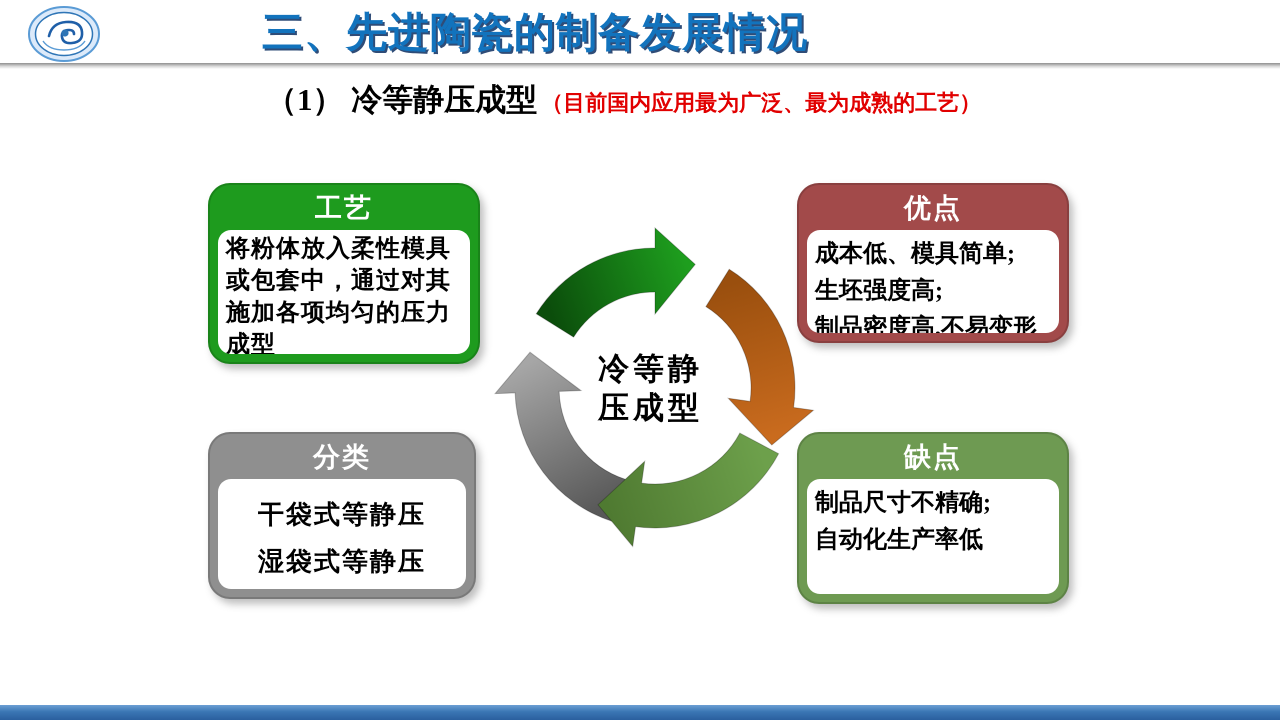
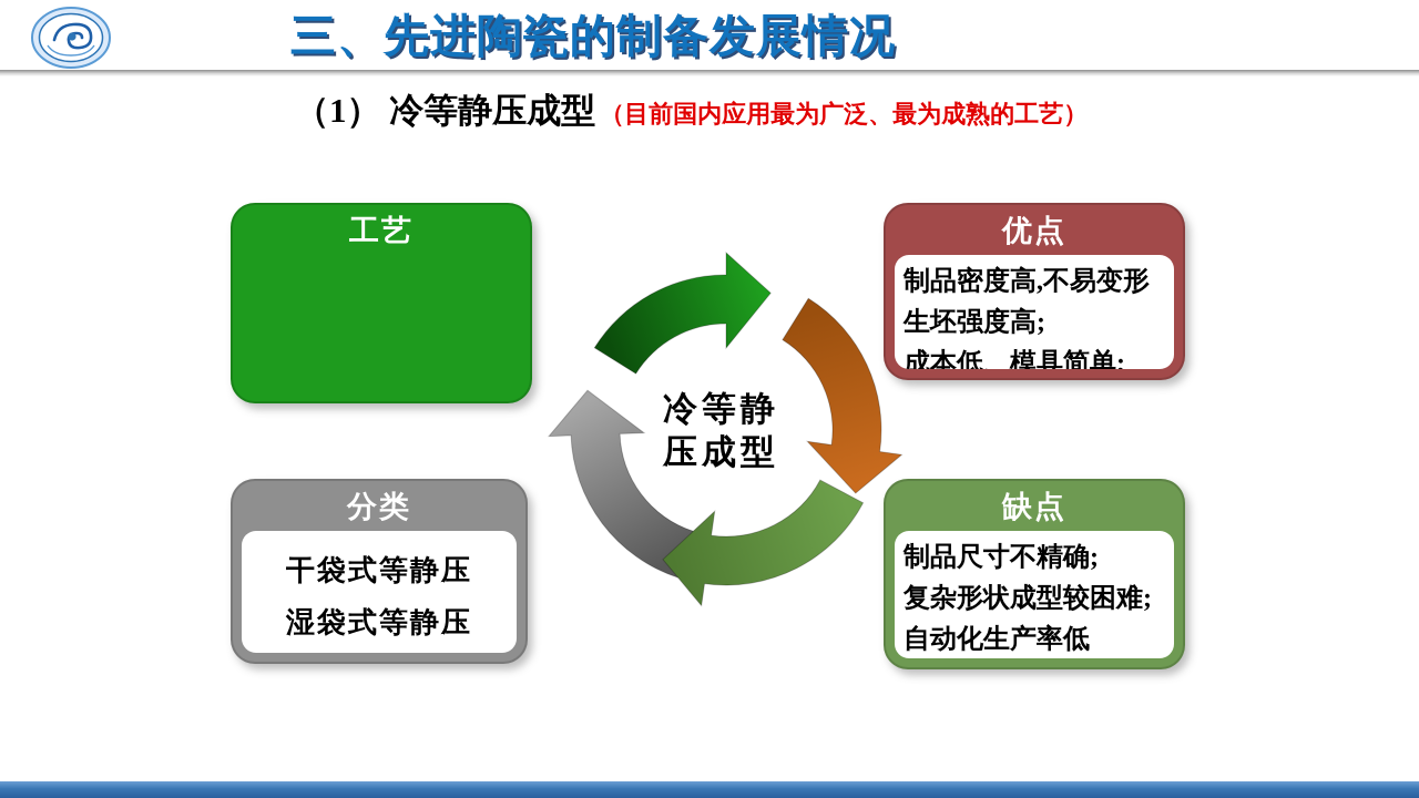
  三、先进陶瓷的制备发展情况
  （1） 冷等静压成型
  （目前国内应用最为广泛、最为成熟的工艺）
  冷等静
  压成型
  工艺
- 将粉体放入柔性模具或包套中，通过对其施加各项均匀的压力成型
  优点
- 成本低、模具简单;
+ 制品密度高,不易变形
  生坯强度高;
- 制品密度高,不易变形
+ 成本低、模具简单;
  分类
  干袋式等静压
  湿袋式等静压
  缺点
  制品尺寸不精确;
+ 复杂形状成型较困难;
  自动化生产率低
